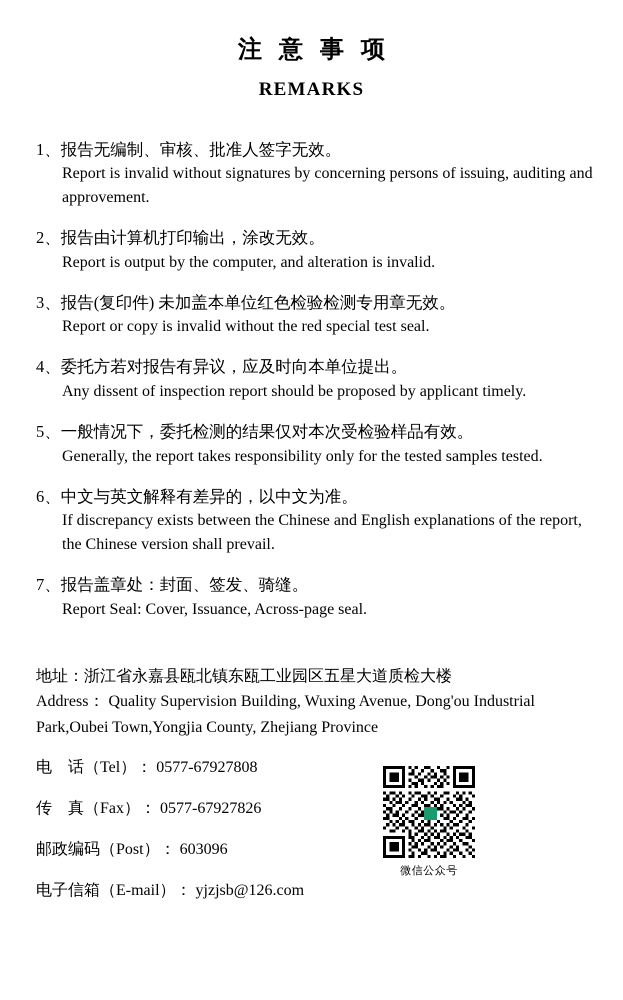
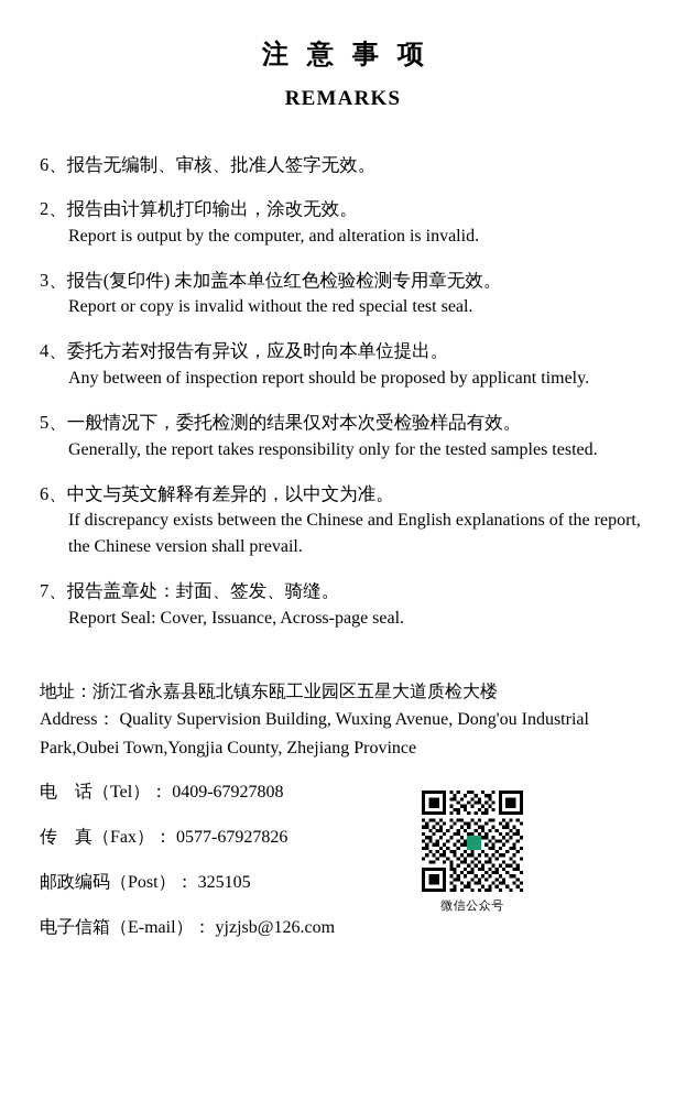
  注意事项
  REMARKS
- 1、报告无编制、审核、批准人签字无效。
+ 6、报告无编制、审核、批准人签字无效。
- Report is invalid without signatures by concerning persons of issuing, auditing and approvement.
  2、报告由计算机打印输出，涂改无效。
  Report is output by the computer, and alteration is invalid.
  3、报告(复印件) 未加盖本单位红色检验检测专用章无效。
  Report or copy is invalid without the red special test seal.
  4、委托方若对报告有异议，应及时向本单位提出。
- Any dissent of inspection report should be proposed by applicant timely.
+ Any between of inspection report should be proposed by applicant timely.
  5、一般情况下，委托检测的结果仅对本次受检验样品有效。
  Generally, the report takes responsibility only for the tested samples tested.
  6、中文与英文解释有差异的，以中文为准。
  If discrepancy exists between the Chinese and English explanations of the report, the Chinese version shall prevail.
  7、报告盖章处：封面、签发、骑缝。
  Report Seal: Cover, Issuance, Across-page seal.
  地址：浙江省永嘉县瓯北镇东瓯工业园区五星大道质检大楼
  Address： Quality Supervision Building, Wuxing Avenue, Dong'ou Industrial Park,Oubei Town,Yongjia County, Zhejiang Province
- 电 话（Tel）： 0577-67927808
+ 电 话（Tel）： 0409-67927808
  传 真（Fax）： 0577-67927826
- 邮政编码（Post）： 603096
+ 邮政编码（Post）： 325105
  电子信箱（E-mail）： yjzjsb@126.com
  微信公众号
